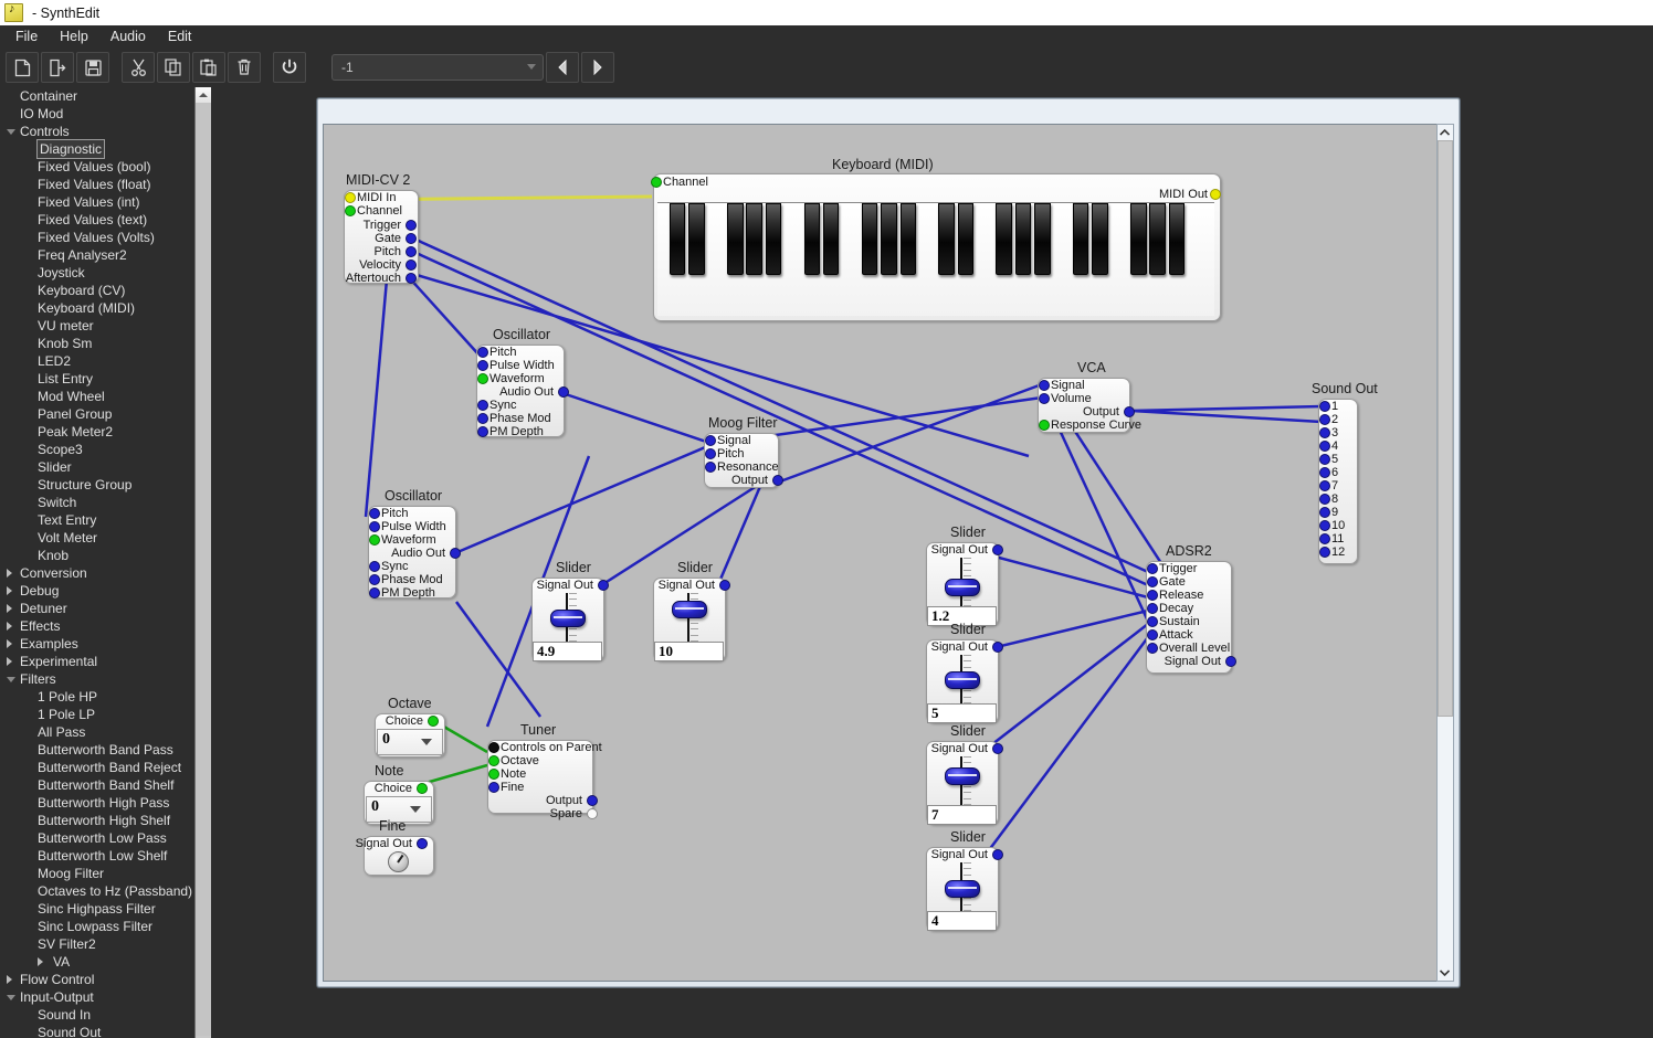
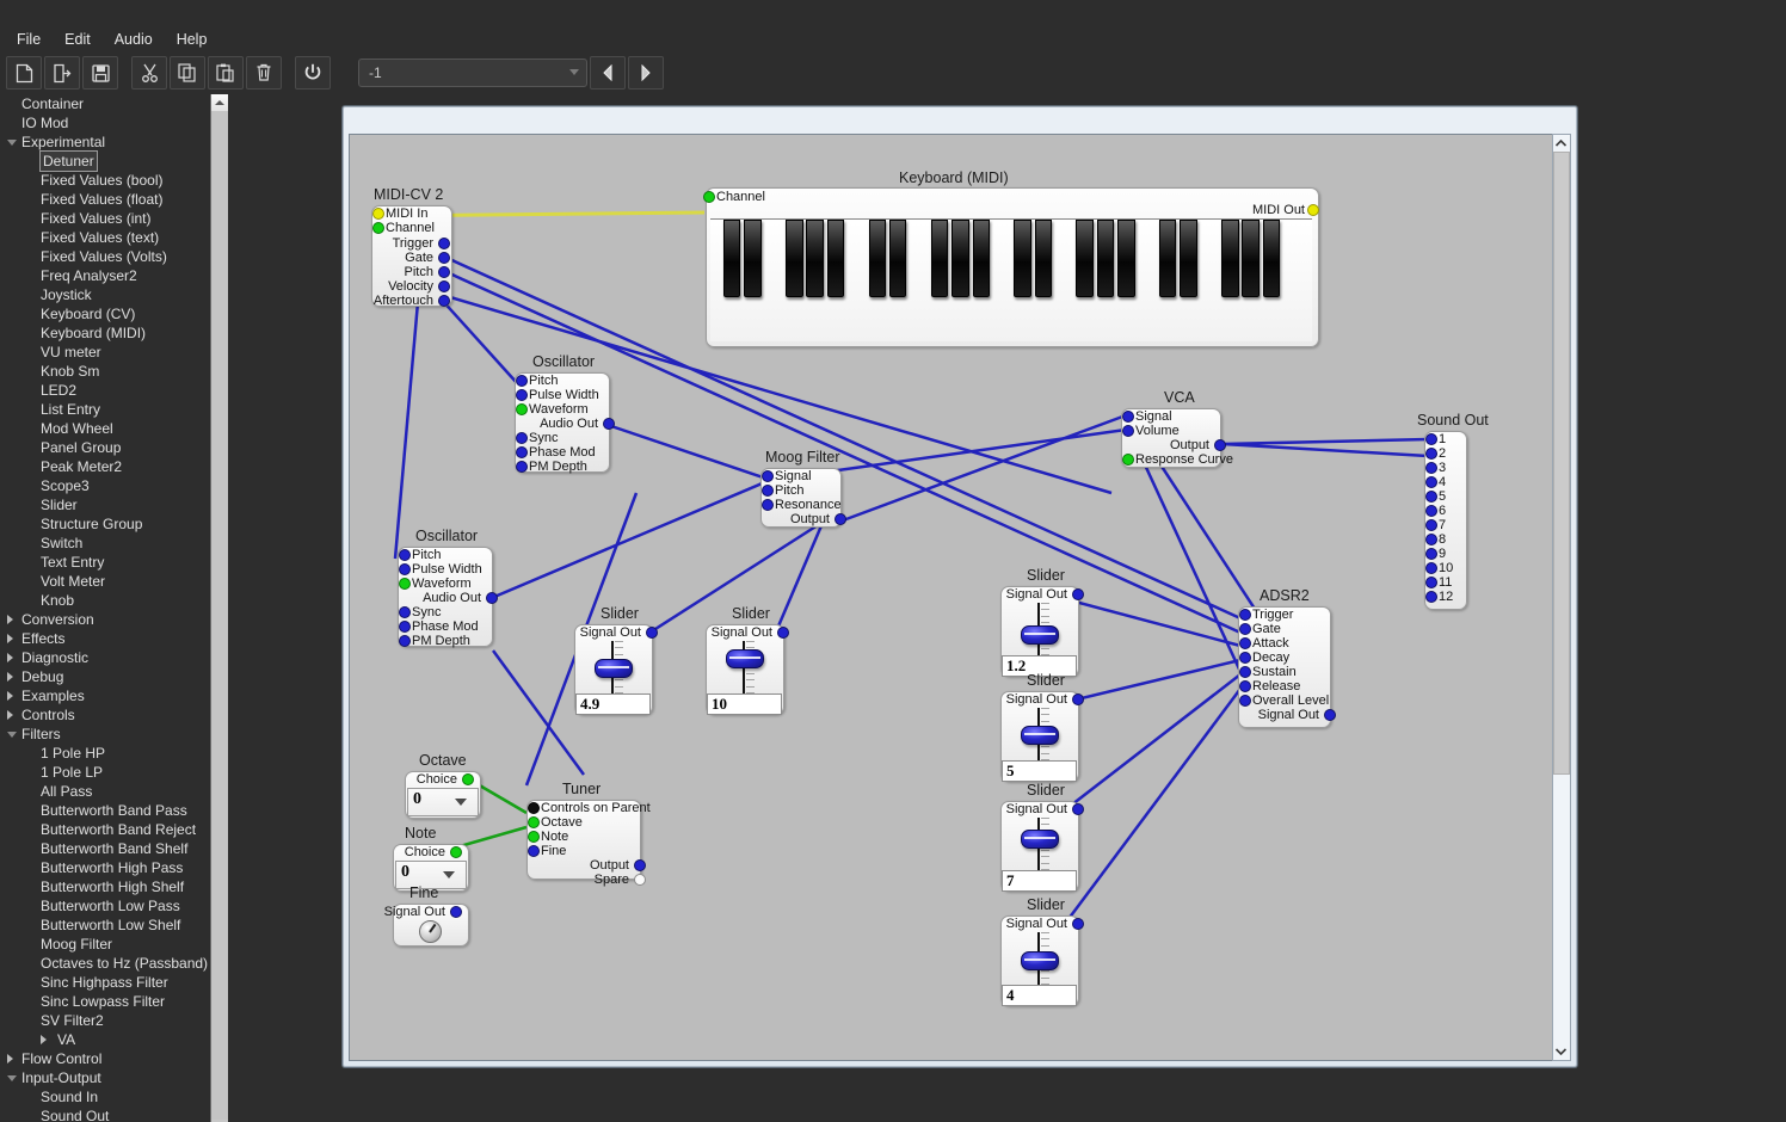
- - SynthEdit
  File
- Help
+ Edit
  Audio
- Edit
+ Help
  -1
  Container
  IO Mod
- Controls
+ Experimental
- Diagnostic
+ Detuner
  Fixed Values (bool)
  Fixed Values (float)
  Fixed Values (int)
  Fixed Values (text)
  Fixed Values (Volts)
  Freq Analyser2
  Joystick
  Keyboard (CV)
  Keyboard (MIDI)
  VU meter
  Knob Sm
  LED2
  List Entry
  Mod Wheel
  Panel Group
  Peak Meter2
  Scope3
  Slider
  Structure Group
  Switch
  Text Entry
  Volt Meter
  Knob
  Conversion
- Debug
+ Effects
- Detuner
+ Diagnostic
- Effects
+ Debug
  Examples
- Experimental
+ Controls
  Filters
  1 Pole HP
  1 Pole LP
  All Pass
  Butterworth Band Pass
  Butterworth Band Reject
  Butterworth Band Shelf
  Butterworth High Pass
  Butterworth High Shelf
  Butterworth Low Pass
  Butterworth Low Shelf
  Moog Filter
  Octaves to Hz (Passband)
  Sinc Highpass Filter
  Sinc Lowpass Filter
  SV Filter2
  VA
  Flow Control
  Input-Output
  Sound In
  Sound Out
  MIDI-CV 2
  MIDI In
  Channel
  Trigger
  Gate
  Pitch
  Velocity
  Aftertouch
  Keyboard (MIDI)
  Channel
  MIDI Out
  Oscillator
  Pitch
  Pulse Width
  Waveform
  Audio Out
  Sync
  Phase Mod
  PM Depth
  Oscillator
  Pitch
  Pulse Width
  Waveform
  Audio Out
  Sync
  Phase Mod
  PM Depth
  Moog Filter
  Signal
  Pitch
  Resonance
  Output
  VCA
  Signal
  Volume
  Output
  Response Curve
  ADSR2
  Trigger
  Gate
- Release
+ Attack
  Decay
  Sustain
- Attack
+ Release
  Overall Level
  Signal Out
  Sound Out
  1
  2
  3
  4
  5
  6
  7
  8
  9
  10
  11
  12
  Slider
  Signal Out
  4.9
  Slider
  Signal Out
  10
  Slider
  Signal Out
  1.2
  Slider
  Signal Out
  5
  Slider
  Signal Out
  7
  Slider
  Signal Out
  4
  Octave
  Choice
  0
  Note
  Choice
  0
  Fine
  Signal Out
  Tuner
  Controls on Parent
  Octave
  Note
  Fine
  Output
  Spare
